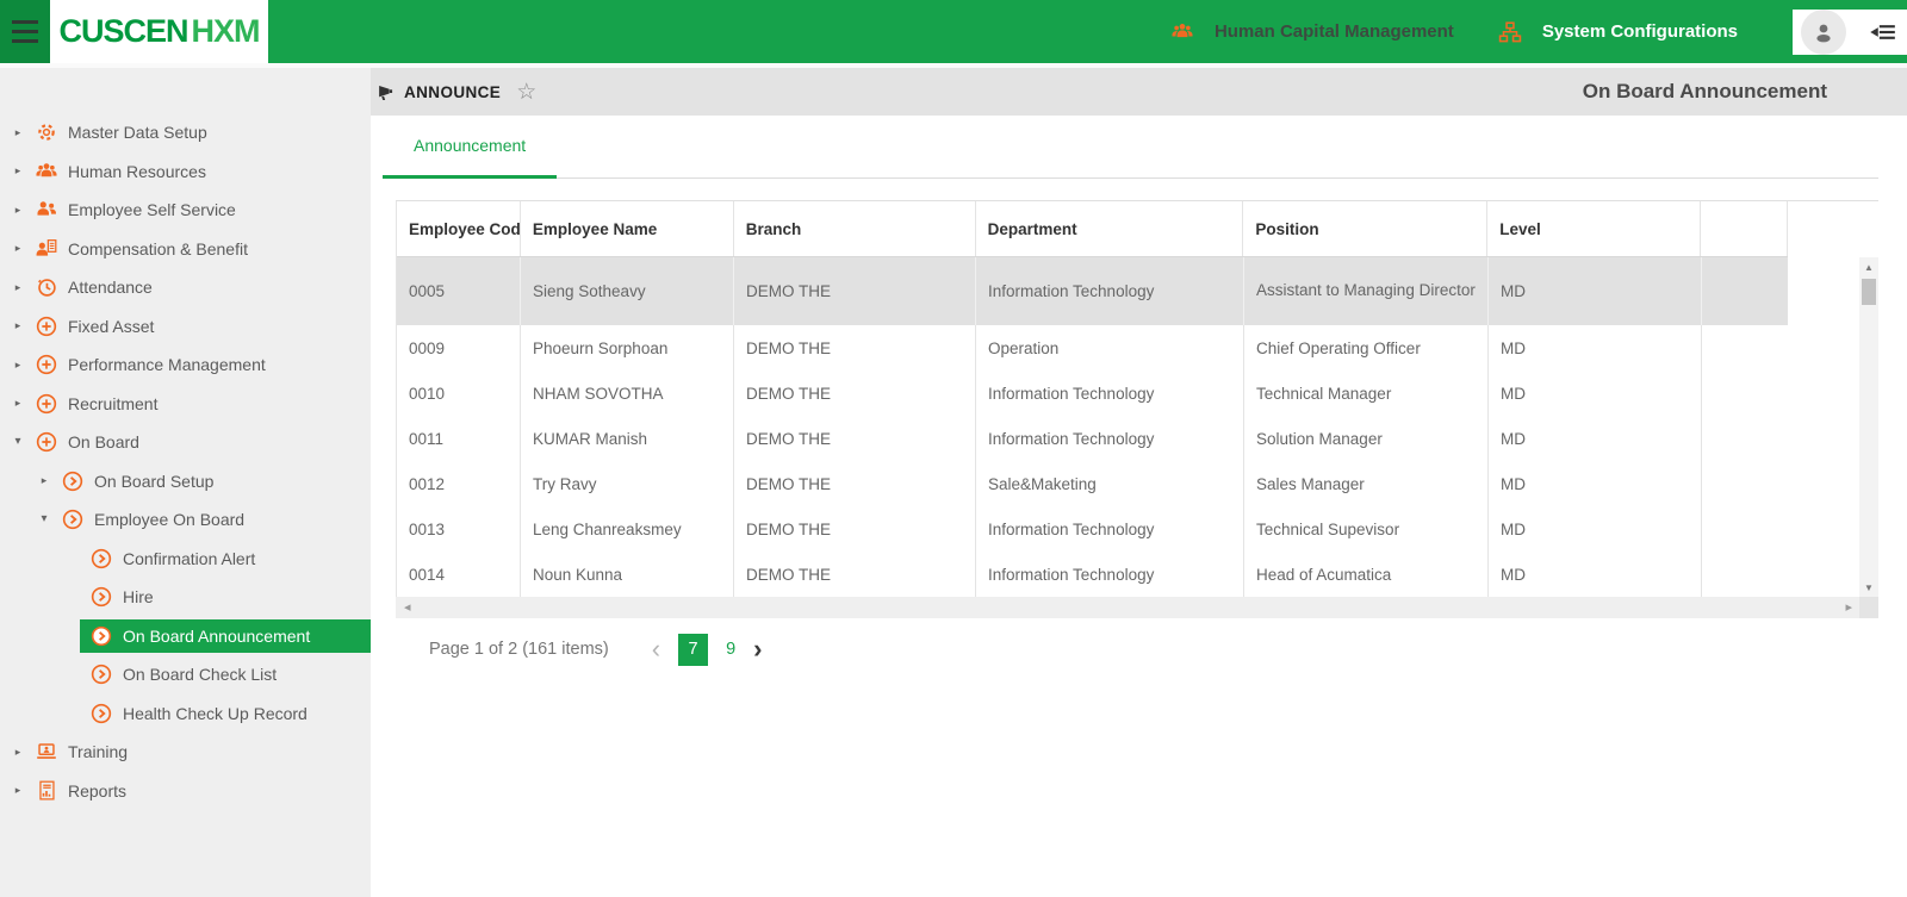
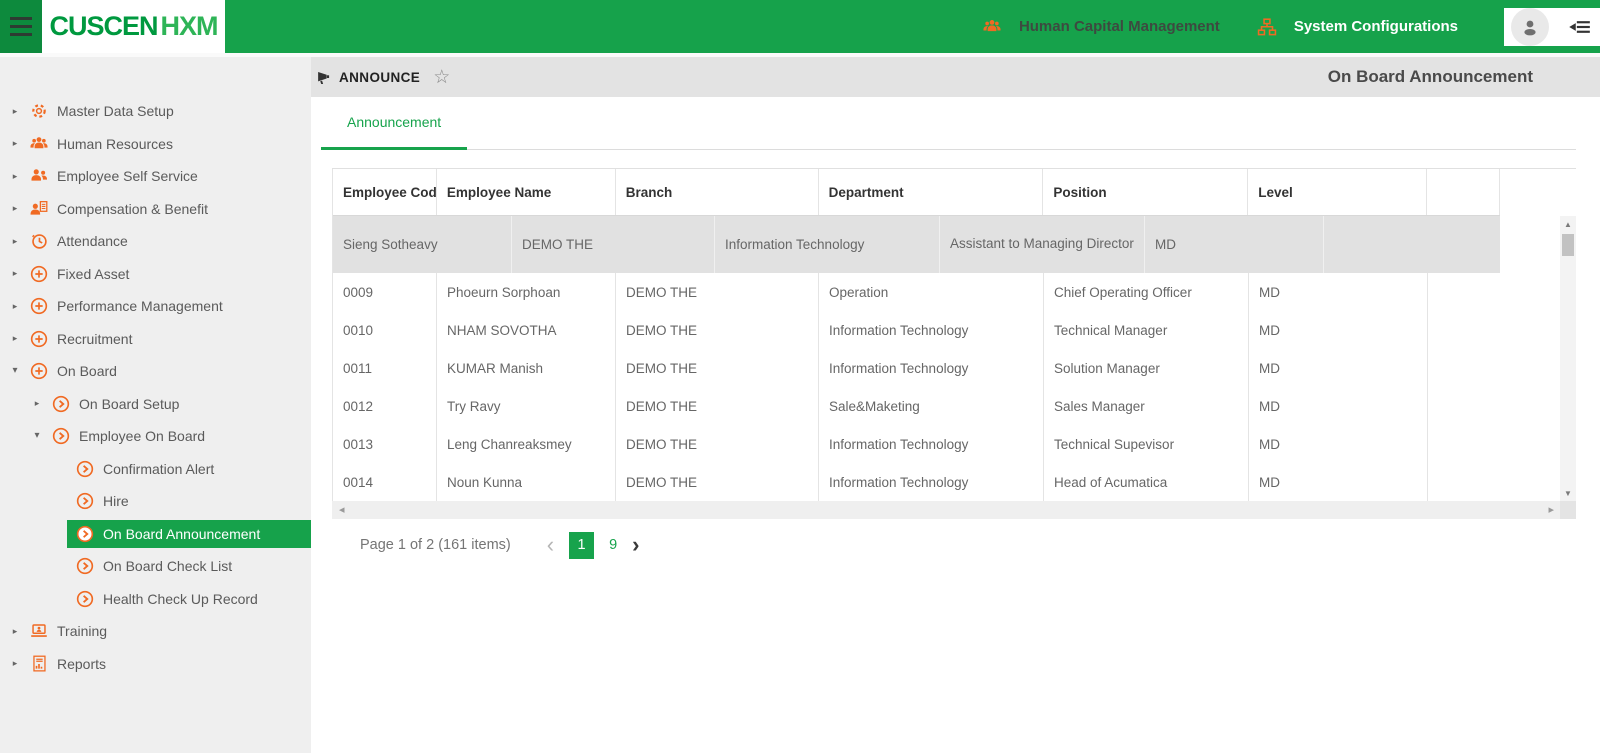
  CUSCEN
  HXM
  Human Capital Management
  System Configurations
  ▸
  Master Data Setup
  ▸
  Human Resources
  ▸
  Employee Self Service
  ▸
  Compensation & Benefit
  ▸
  Attendance
  ▸
  Fixed Asset
  ▸
  Performance Management
  ▸
  Recruitment
  ▾
  On Board
  ▸
  On Board Setup
  ▾
  Employee On Board
  Confirmation Alert
  Hire
  On Board Announcement
  On Board Check List
  Health Check Up Record
  ▸
  Training
  ▸
  Reports
  ANNOUNCE
  ☆
  On Board Announcement
  Announcement
  Employee Cod
  Employee Name
  Branch
  Department
  Position
  Level
- 0005
  Sieng Sotheavy
  DEMO THE
  Information Technology
  Assistant to Managing Director
  MD
  0009
  Phoeurn Sorphoan
  DEMO THE
  Operation
  Chief Operating Officer
  MD
  0010
  NHAM SOVOTHA
  DEMO THE
  Information Technology
  Technical Manager
  MD
  0011
  KUMAR Manish
  DEMO THE
  Information Technology
  Solution Manager
  MD
  0012
  Try Ravy
  DEMO THE
  Sale&Maketing
  Sales Manager
  MD
  0013
  Leng Chanreaksmey
  DEMO THE
  Information Technology
  Technical Supevisor
  MD
  0014
  Noun Kunna
  DEMO THE
  Information Technology
  Head of Acumatica
  MD
  ▲
  ▼
  ◂
  ▸
  Page 1 of 2 (161 items)
  ‹
- 7
+ 1
  9
  ›
